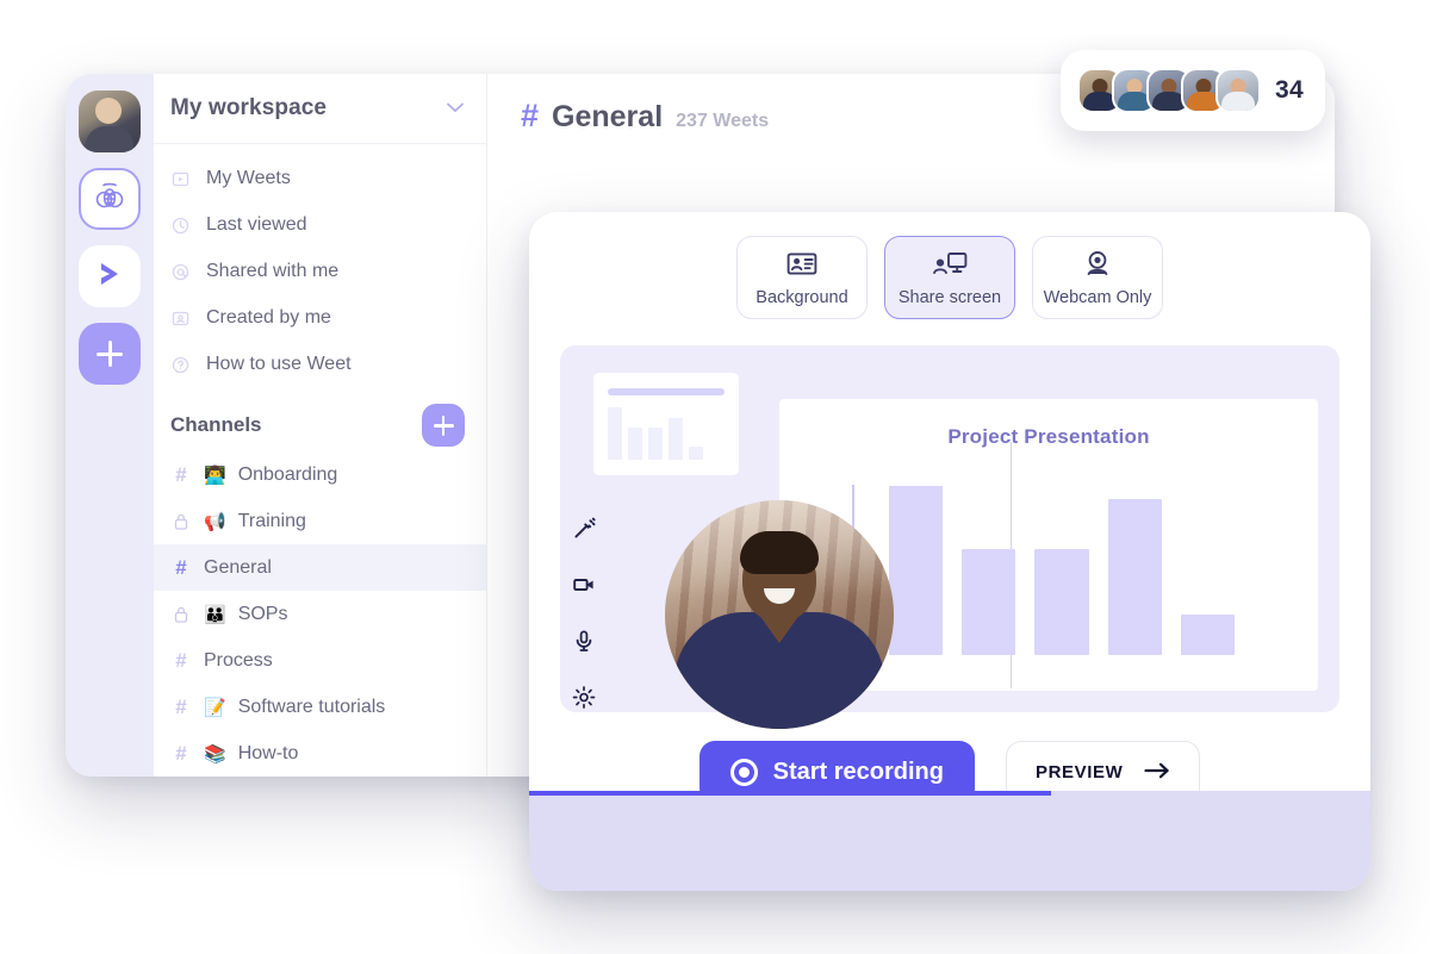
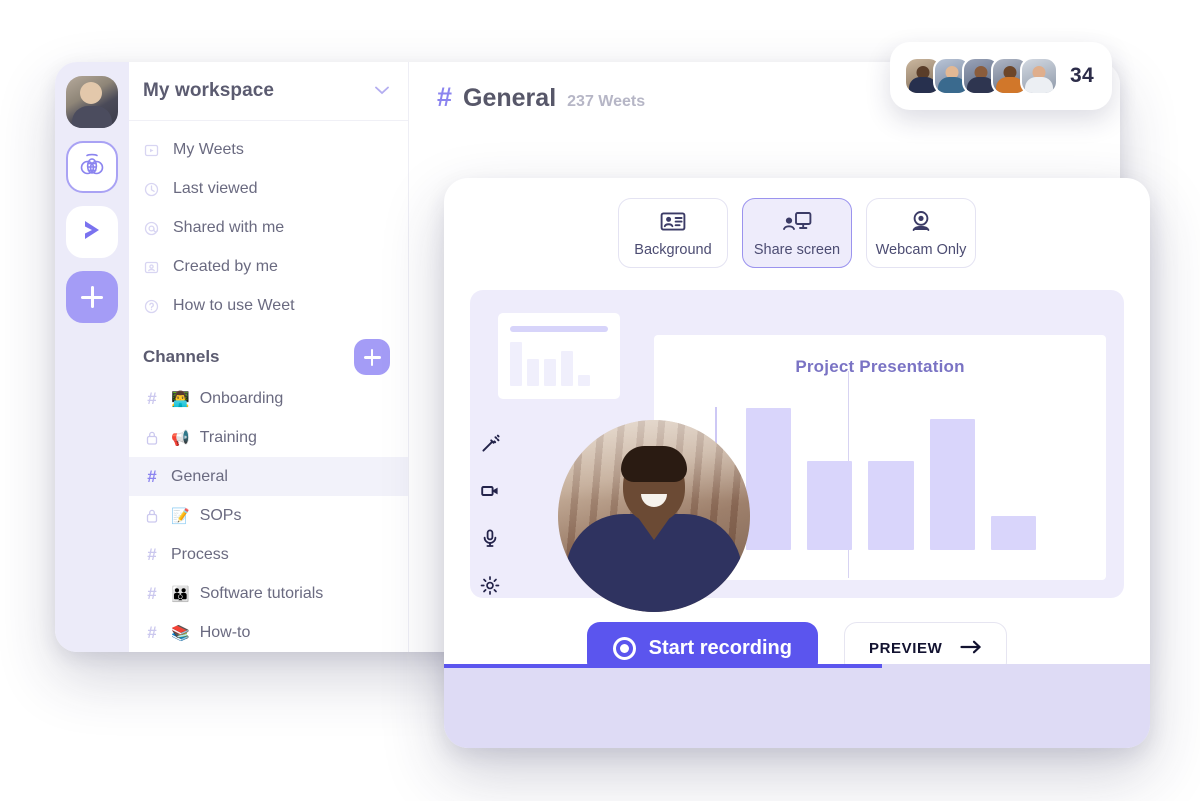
  My workspace
  My Weets
  Last viewed
  Shared with me
  Created by me
  How to use Weet
  Channels
  #
  👨‍💻
  Onboarding
  📢
  Training
  #
  General
- 👪
+ 📝
  SOPs
  #
  Process
  #
- 📝
+ 👪
  Software tutorials
  #
  📚
  How-to
  #
  General
  237 Weets
  34
  Background
  Share screen
  Webcam Only
  Project Presentation
  Start recording
  PREVIEW
